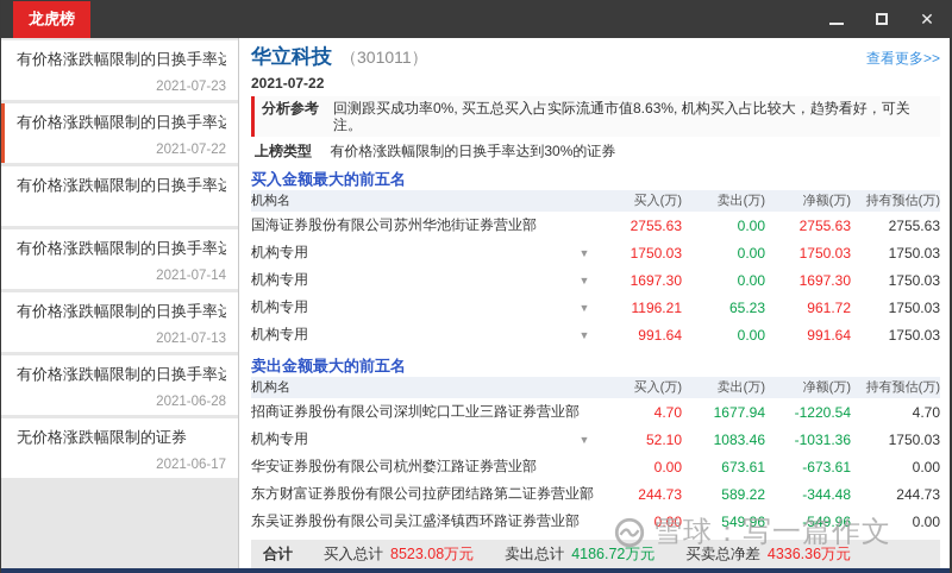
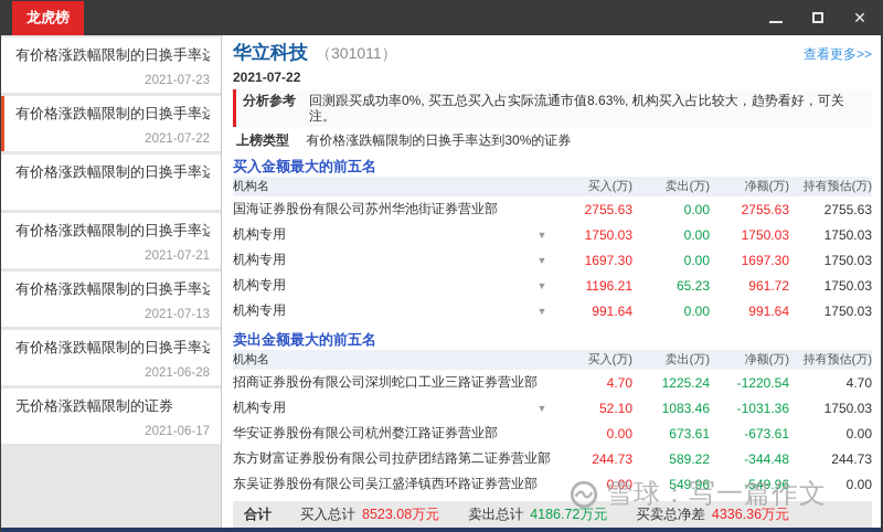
  龙虎榜
  ✕
  有价格涨跌幅限制的日换手率达
  2021-07-23
  有价格涨跌幅限制的日换手率达
  2021-07-22
  有价格涨跌幅限制的日换手率达
  有价格涨跌幅限制的日换手率达
- 2021-07-14
+ 2021-07-21
  有价格涨跌幅限制的日换手率达
  2021-07-13
  有价格涨跌幅限制的日换手率达
  2021-06-28
  无价格涨跌幅限制的证券
  2021-06-17
  华立科技
  （301011）
  查看更多>>
  2021-07-22
  分析参考
  回测跟买成功率0%, 买五总买入占实际流通市值8.63%, 机构买入占比较大，趋势看好，可关注。
  上榜类型 有价格涨跌幅限制的日换手率达到30%的证券
  买入金额最大的前五名
  机构名
  买入(万)
  卖出(万)
  净额(万)
  持有预估(万)
  国海证券股份有限公司苏州华池街证券营业部
  2755.63
  0.00
  2755.63
  2755.63
  机构专用
  ▼
  1750.03
  0.00
  1750.03
  1750.03
  机构专用
  ▼
  1697.30
  0.00
  1697.30
  1750.03
  机构专用
  ▼
  1196.21
  65.23
  961.72
  1750.03
  机构专用
  ▼
  991.64
  0.00
  991.64
  1750.03
  卖出金额最大的前五名
  机构名
  买入(万)
  卖出(万)
  净额(万)
  持有预估(万)
  招商证券股份有限公司深圳蛇口工业三路证券营业部
  4.70
- 1677.94
+ 1225.24
  -1220.54
  4.70
  机构专用
  ▼
  52.10
  1083.46
  -1031.36
  1750.03
  华安证券股份有限公司杭州婺江路证券营业部
  0.00
  673.61
  -673.61
  0.00
  东方财富证券股份有限公司拉萨团结路第二证券营业
  ▼
  244.73
  589.22
  -344.48
  244.73
  东吴证券股份有限公司吴江盛泽镇西环路证券营业部
  0.00
  549.96
  -549.96
  0.00
  合计
  买入总计
  8523.08万元
  卖出总计
  4186.72万元
  买卖总净差
  4336.36万元
  雪球：写一篇作文
